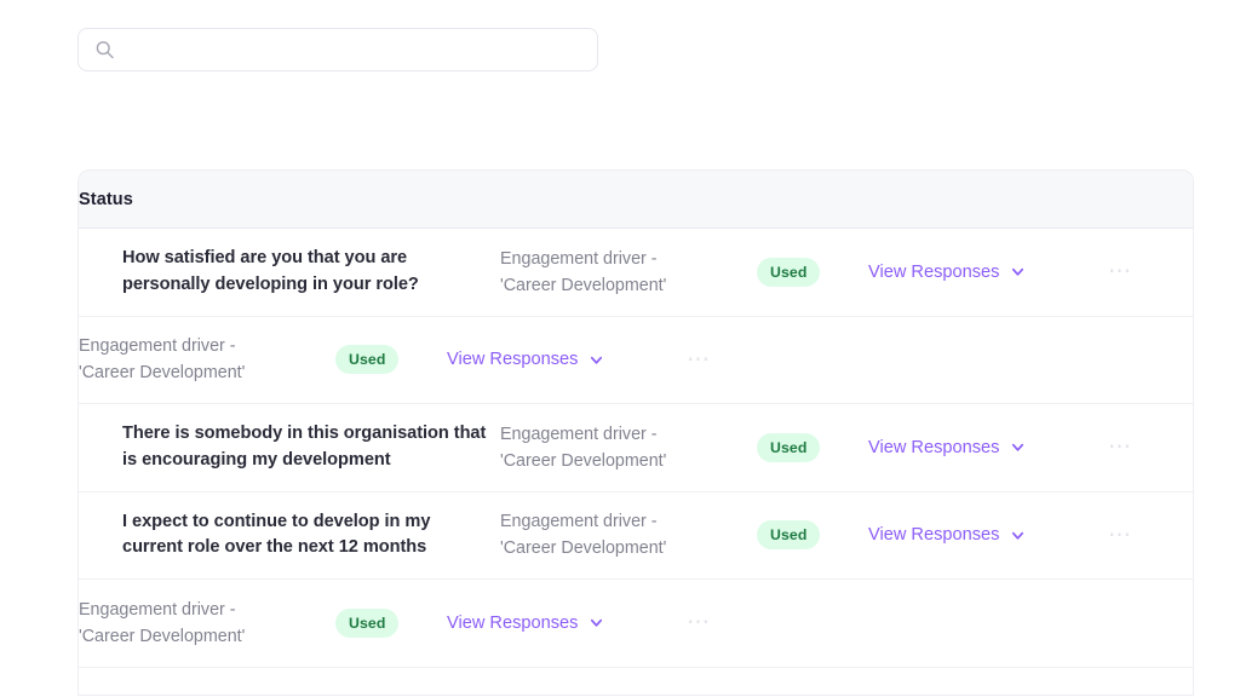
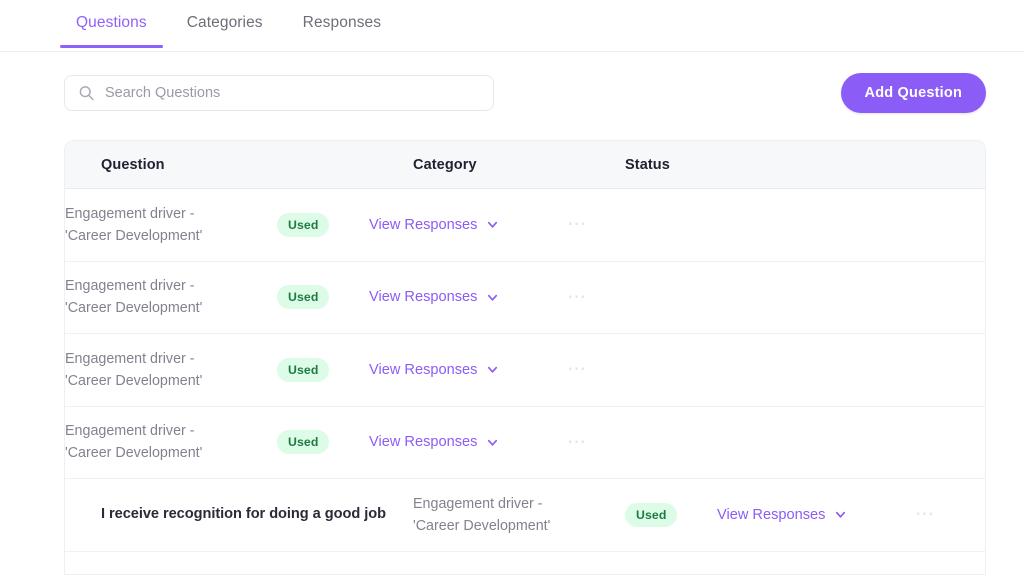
+ Questions
+ Categories
+ Responses
+ Search Questions
+ Add Question
+ Question
+ Category
  Status
- How satisfied are you that you are personally developing in your role?
  Engagement driver -
  'Career Development'
  Used
  View Responses
  ⋯
  Engagement driver -
  'Career Development'
  Used
  View Responses
  ⋯
- There is somebody in this organisation that is encouraging my development
  Engagement driver -
  'Career Development'
  Used
  View Responses
  ⋯
- I expect to continue to develop in my current role over the next 12 months
  Engagement driver -
  'Career Development'
  Used
  View Responses
  ⋯
+ I receive recognition for doing a good job
  Engagement driver -
  'Career Development'
  Used
  View Responses
  ⋯
